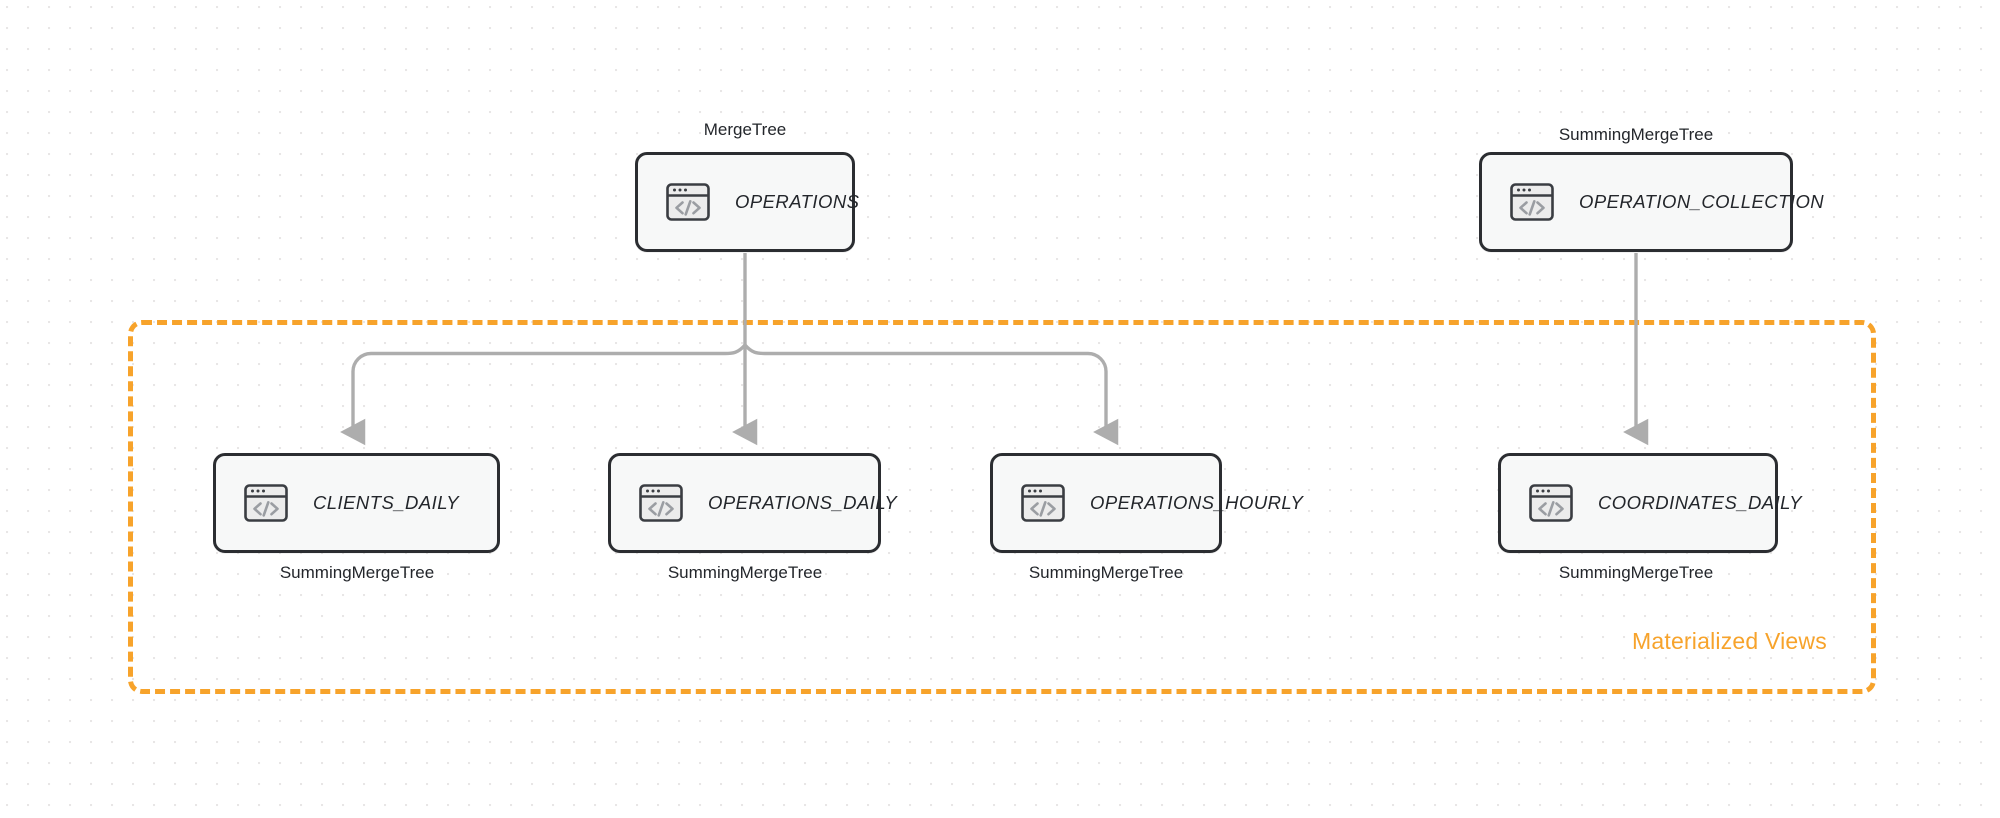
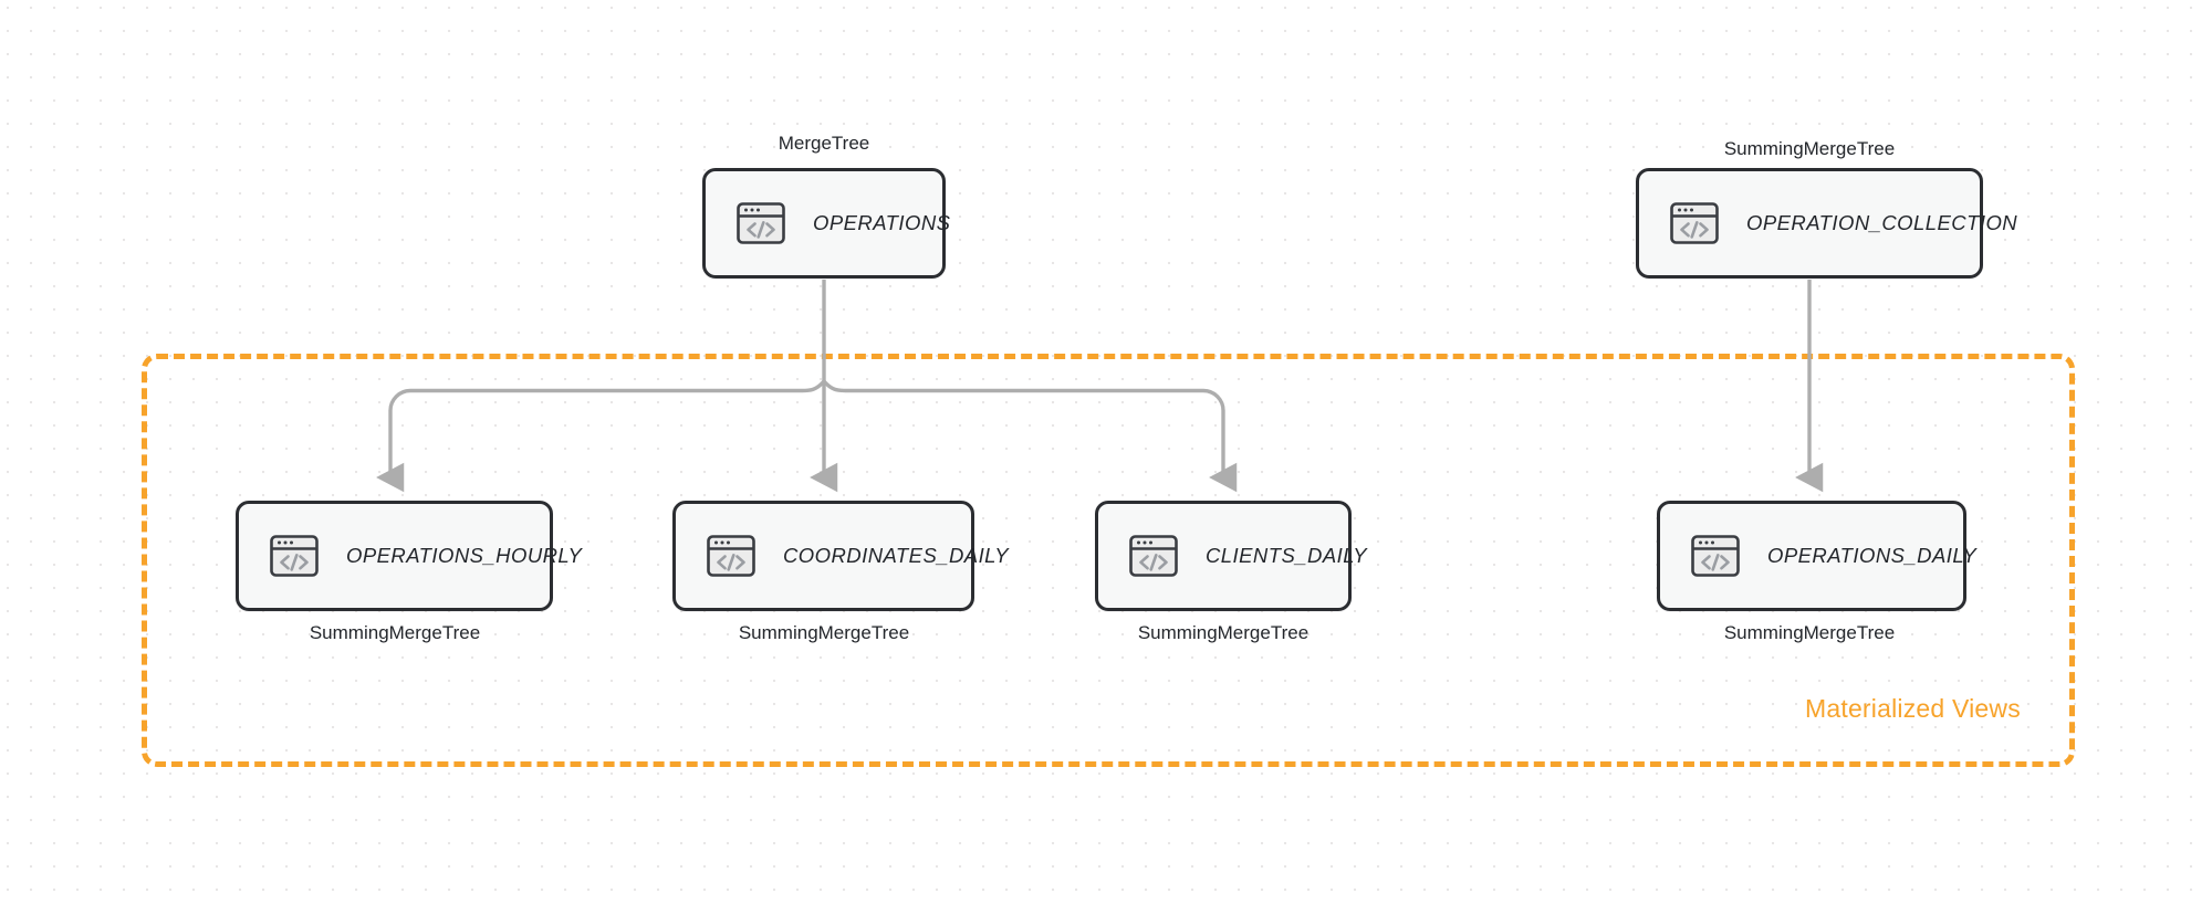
  Materialized Views
  MergeTree
  OPERATIONS
  SummingMergeTree
  OPERATION_COLLECTION
- CLIENTS_DAILY
+ OPERATIONS_HOURLY
  SummingMergeTree
- OPERATIONS_DAILY
+ COORDINATES_DAILY
  SummingMergeTree
- OPERATIONS_HOURLY
+ CLIENTS_DAILY
  SummingMergeTree
- COORDINATES_DAILY
+ OPERATIONS_DAILY
  SummingMergeTree
